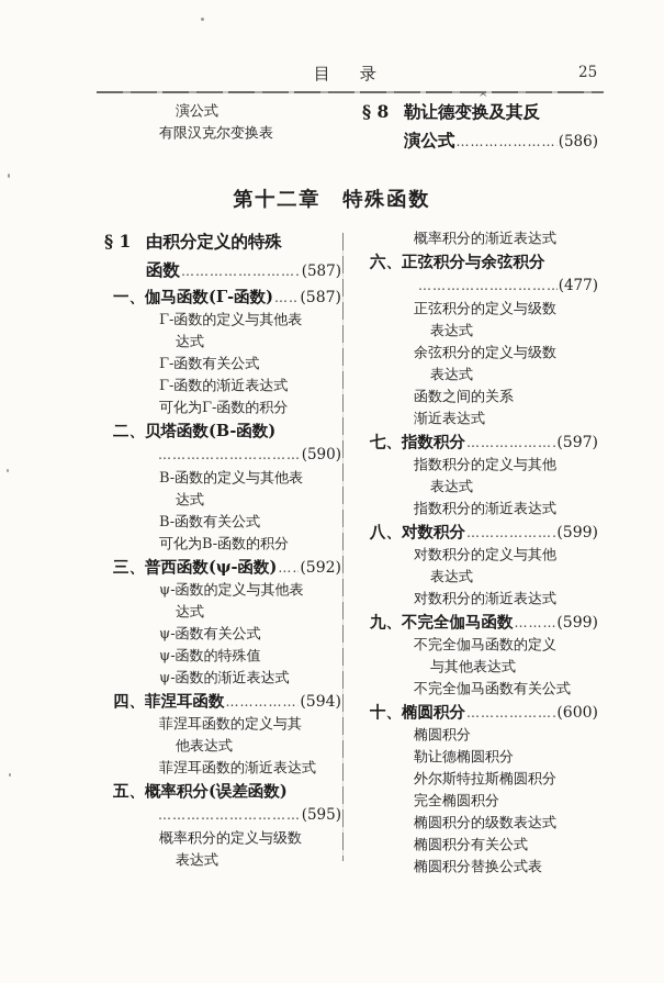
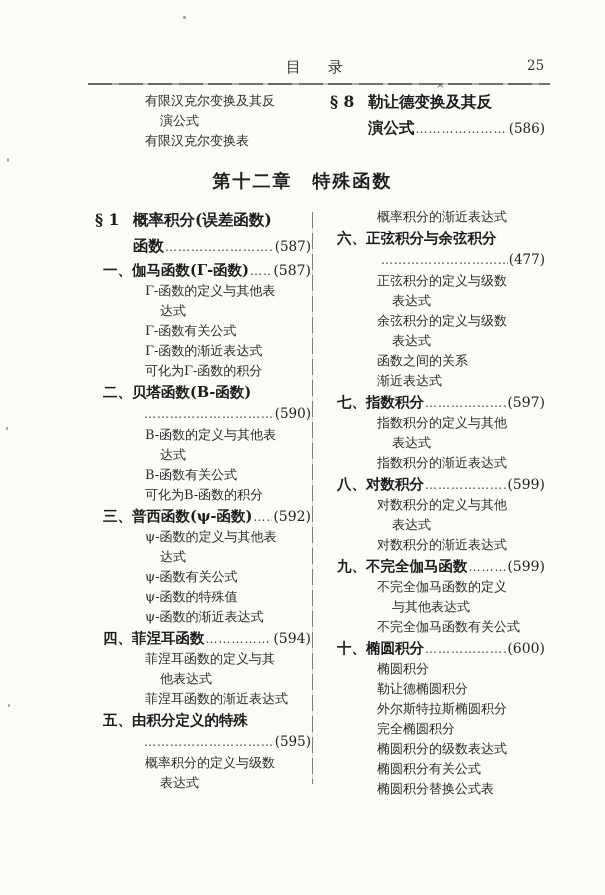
  目 录
  25
+ 有限汉克尔变换及其反
  演公式
  有限汉克尔变换表
  § 8
  勒让德变换及其反
  演公式
  (586)
  第十二章 特殊函数
  § 1
- 由积分定义的特殊
+ 概率积分(误差函数)
  函数
  (587)
  一、
  伽马函数(Γ-函数)
  (587)
  Γ-函数的定义与其他表
  达式
  Γ-函数有关公式
  Γ-函数的渐近表达式
  可化为Γ-函数的积分
  二、
  贝塔函数(B-函数)
  (590)
  B-函数的定义与其他表
  达式
  B-函数有关公式
  可化为B-函数的积分
  三、
  普西函数(ψ-函数)
  (592)
  ψ-函数的定义与其他表
  达式
  ψ-函数有关公式
  ψ-函数的特殊值
  ψ-函数的渐近表达式
  四、
  菲涅耳函数
  (594)
  菲涅耳函数的定义与其
  他表达式
  菲涅耳函数的渐近表达式
  五、
- 概率积分(误差函数)
+ 由积分定义的特殊
  (595)
  概率积分的定义与级数
  表达式
  概率积分的渐近表达式
  六、
  正弦积分与余弦积分
  (477)
  正弦积分的定义与级数
  表达式
  余弦积分的定义与级数
  表达式
  函数之间的关系
  渐近表达式
  七、
  指数积分
  (597)
  指数积分的定义与其他
  表达式
  指数积分的渐近表达式
  八、
  对数积分
  (599)
  对数积分的定义与其他
  表达式
  对数积分的渐近表达式
  九、
  不完全伽马函数
  (599)
  不完全伽马函数的定义
  与其他表达式
  不完全伽马函数有关公式
  十、
  椭圆积分
  (600)
  椭圆积分
  勒让德椭圆积分
  外尔斯特拉斯椭圆积分
  完全椭圆积分
  椭圆积分的级数表达式
  椭圆积分有关公式
  椭圆积分替换公式表
  ^
